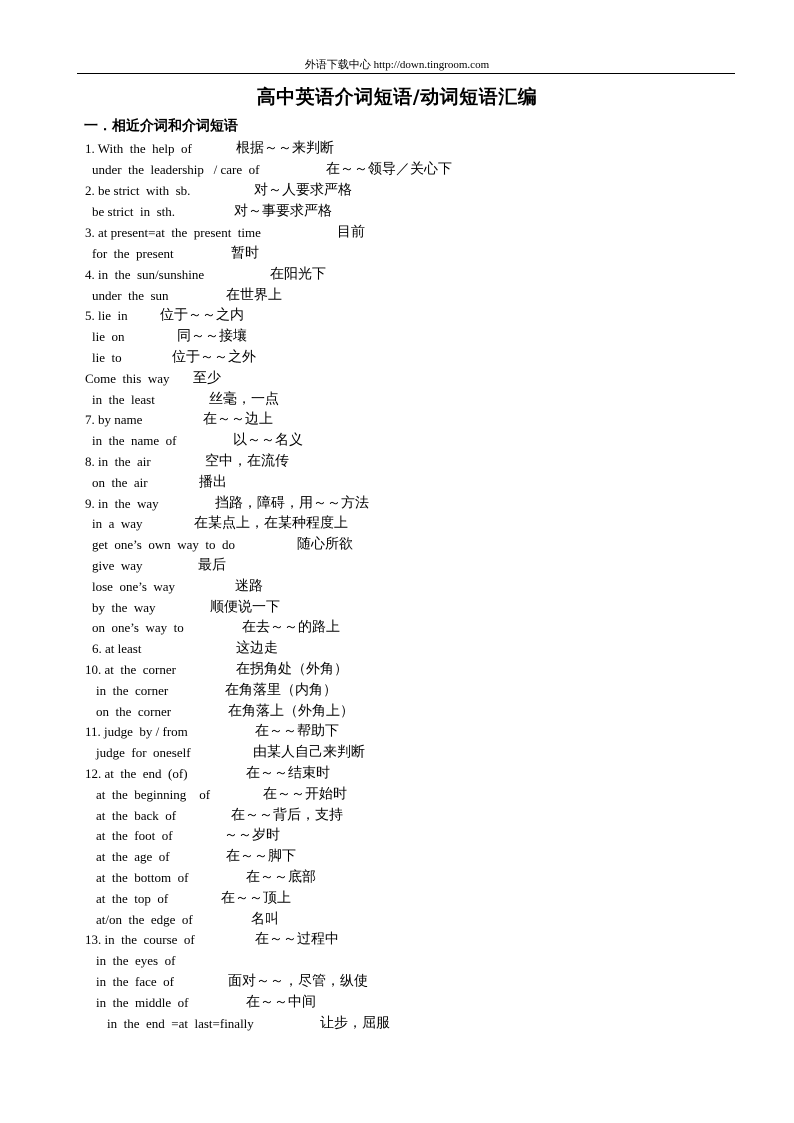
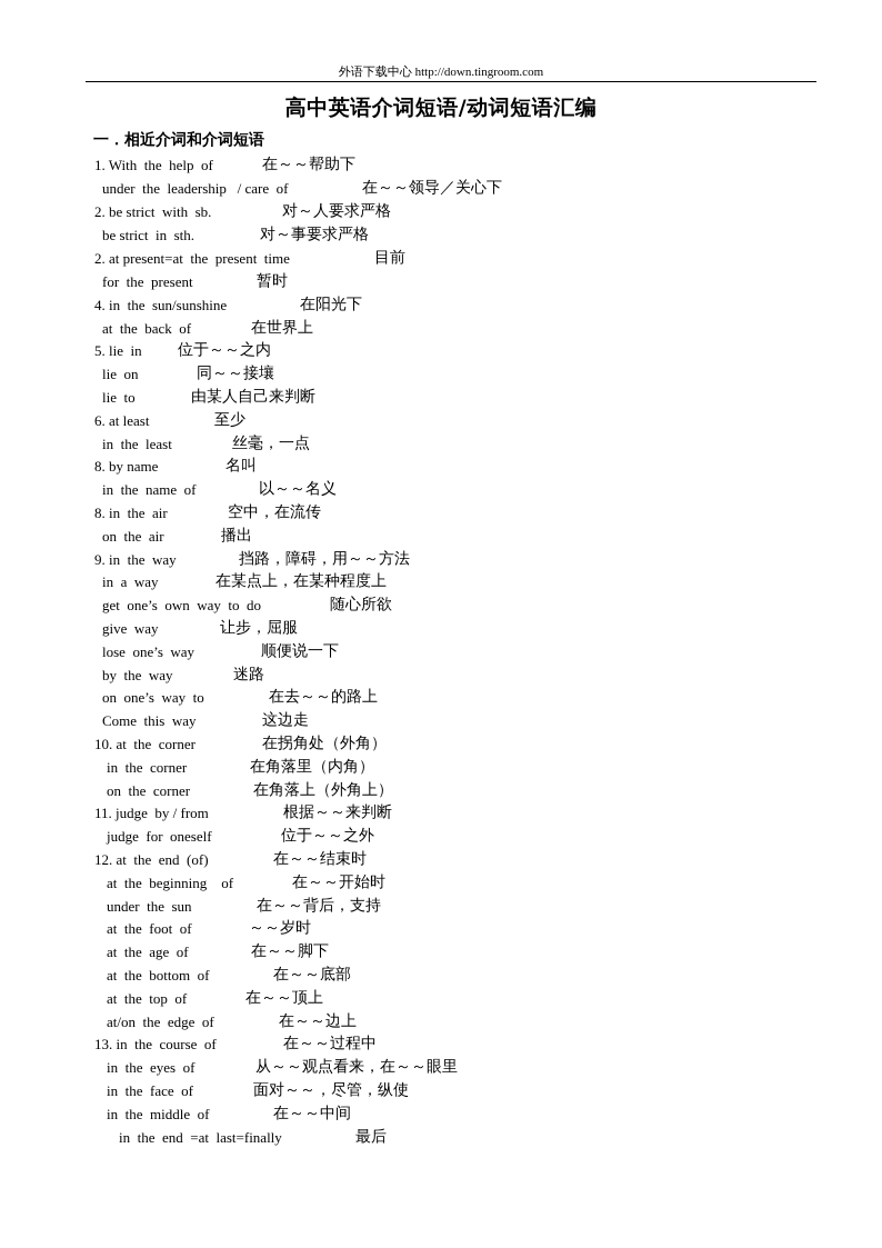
  外语下载中心 http://down.tingroom.com
  高中英语介词短语/动词短语汇编
  一．相近介词和介词短语
  1. With the help of
- 根据～～来判断
+ 在～～帮助下
  under the leadership / care of
  在～～领导／关心下
  2. be strict with sb.
  对～人要求严格
  be strict in sth.
  对～事要求严格
- 3. at present=at the present time
+ 2. at present=at the present time
  目前
  for the present
  暂时
  4. in the sun/sunshine
  在阳光下
- under the sun
+ at the back of
  在世界上
  5. lie in
  位于～～之内
  lie on
  同～～接壤
  lie to
- 位于～～之外
+ 由某人自己来判断
- Come this way
+ 6. at least
  至少
  in the least
  丝毫，一点
- 7. by name
+ 8. by name
- 在～～边上
+ 名叫
  in the name of
  以～～名义
  8. in the air
  空中，在流传
  on the air
  播出
  9. in the way
  挡路，障碍，用～～方法
  in a way
  在某点上，在某种程度上
  get one’s own way to do
  随心所欲
  give way
- 最后
+ 让步，屈服
  lose one’s way
- 迷路
+ 顺便说一下
  by the way
- 顺便说一下
+ 迷路
  on one’s way to
  在去～～的路上
- 6. at least
+ Come this way
  这边走
  10. at the corner
  在拐角处（外角）
  in the corner
  在角落里（内角）
  on the corner
  在角落上（外角上）
  11. judge by / from
- 在～～帮助下
+ 根据～～来判断
  judge for oneself
- 由某人自己来判断
+ 位于～～之外
  12. at the end (of)
  在～～结束时
  at the beginning of
  在～～开始时
- at the back of
+ under the sun
  在～～背后，支持
  at the foot of
  ～～岁时
  at the age of
  在～～脚下
  at the bottom of
  在～～底部
  at the top of
  在～～顶上
  at/on the edge of
- 名叫
+ 在～～边上
  13. in the course of
  在～～过程中
  in the eyes of
+ 从～～观点看来，在～～眼里
  in the face of
  面对～～，尽管，纵使
  in the middle of
  在～～中间
  in the end =at last=finally
- 让步，屈服
+ 最后
